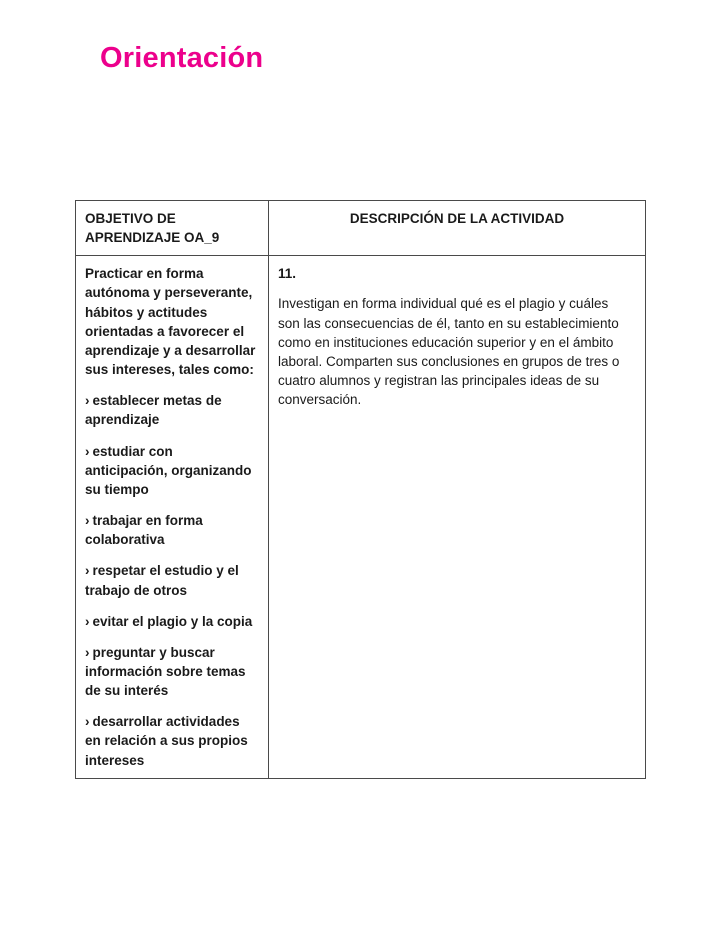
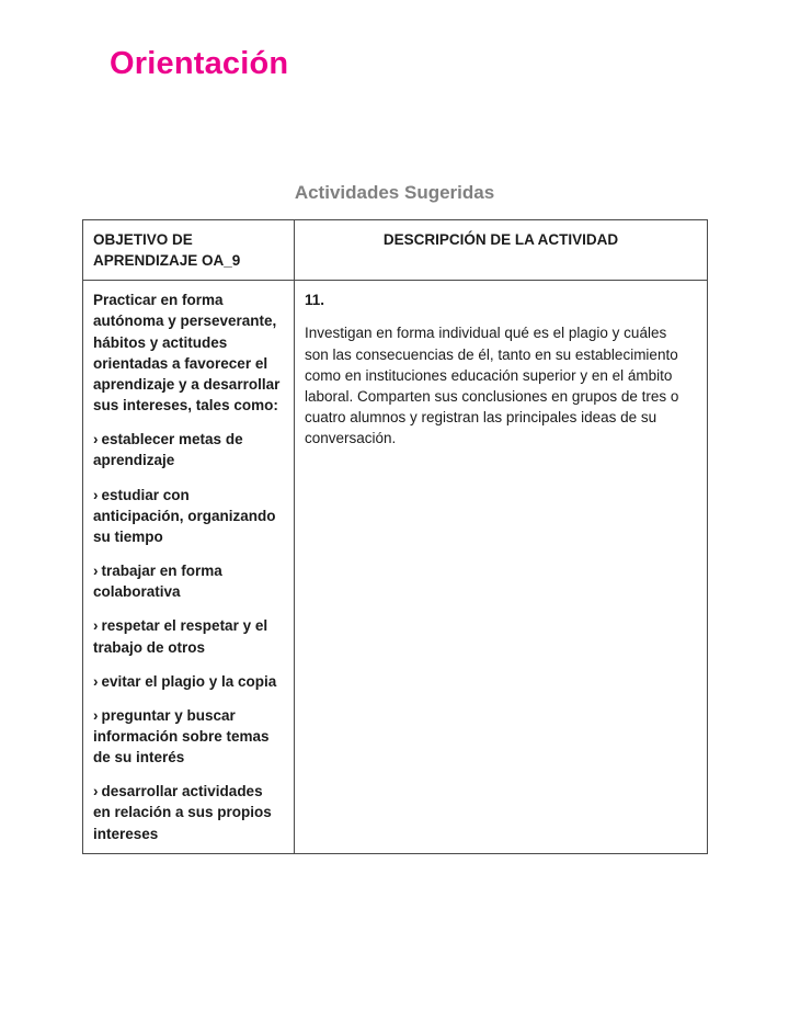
  Orientación
+ Actividades Sugeridas
  OBJETIVO DE APRENDIZAJE OA_9	DESCRIPCIÓN DE LA ACTIVIDAD
- Practicar en forma autónoma y perseverante, hábitos y actitudes orientadas a favorecer el aprendizaje y a desarrollar sus intereses, tales como: › establecer metas de aprendizaje › estudiar con anticipación, organizando su tiempo › trabajar en forma colaborativa › respetar el estudio y el trabajo de otros › evitar el plagio y la copia › preguntar y buscar información sobre temas de su interés › desarrollar actividades en relación a sus propios intereses	11. Investigan en forma individual qué es el plagio y cuáles son las consecuencias de él, tanto en su establecimiento como en instituciones educación superior y en el ámbito laboral. Comparten sus conclusiones en grupos de tres o cuatro alumnos y registran las principales ideas de su conversación.
+ Practicar en forma autónoma y perseverante, hábitos y actitudes orientadas a favorecer el aprendizaje y a desarrollar sus intereses, tales como: › establecer metas de aprendizaje › estudiar con anticipación, organizando su tiempo › trabajar en forma colaborativa › respetar el respetar y el trabajo de otros › evitar el plagio y la copia › preguntar y buscar información sobre temas de su interés › desarrollar actividades en relación a sus propios intereses	11. Investigan en forma individual qué es el plagio y cuáles son las consecuencias de él, tanto en su establecimiento como en instituciones educación superior y en el ámbito laboral. Comparten sus conclusiones en grupos de tres o cuatro alumnos y registran las principales ideas de su conversación.
